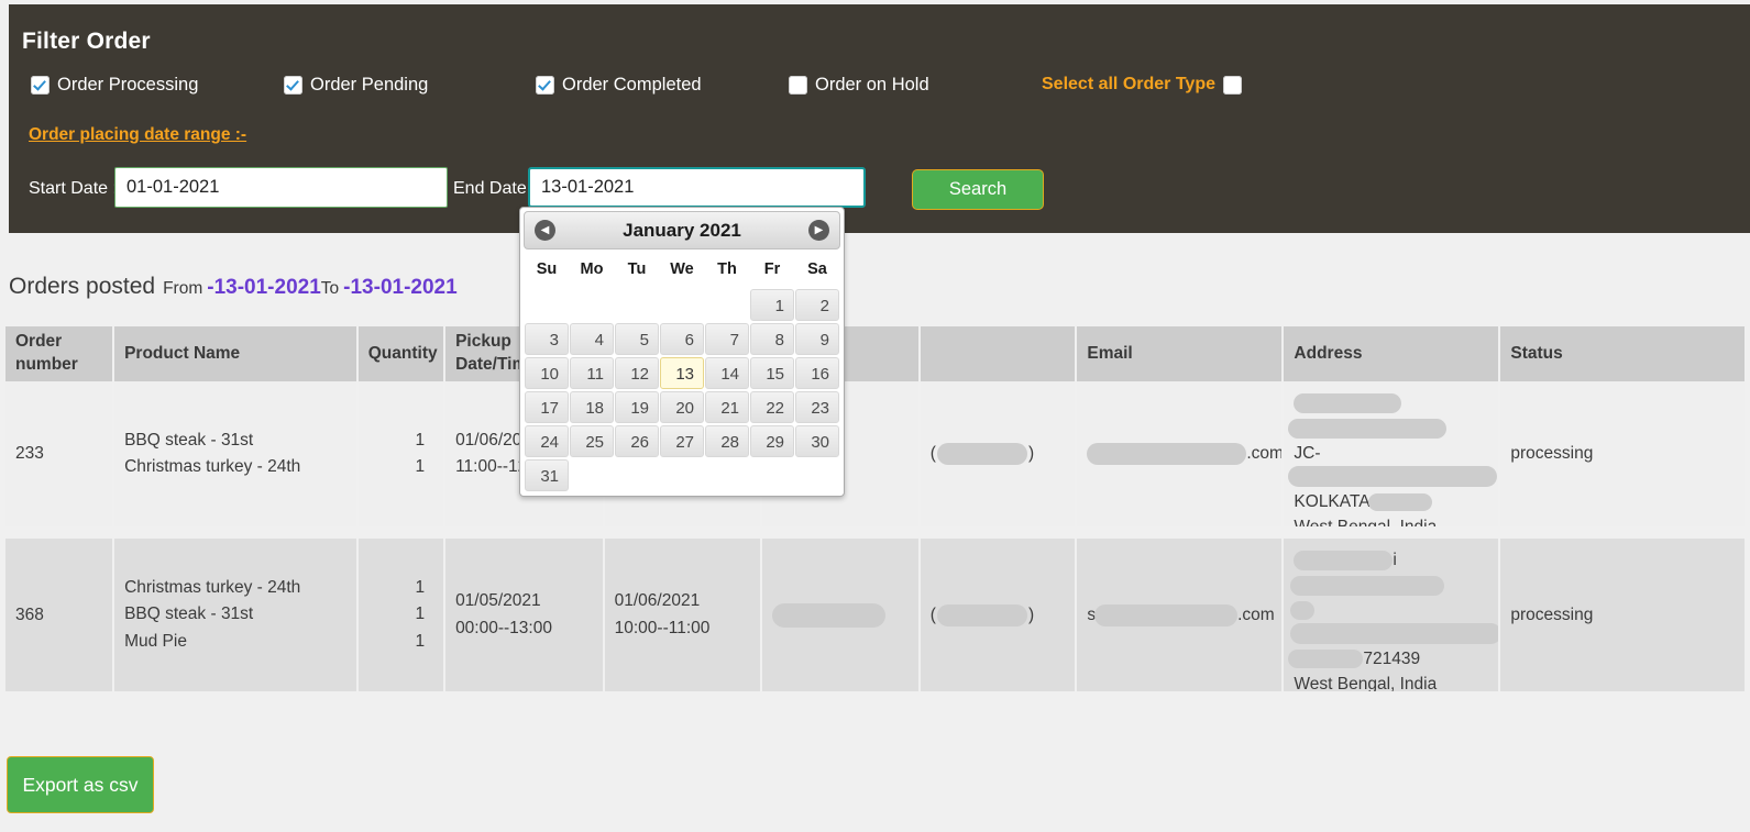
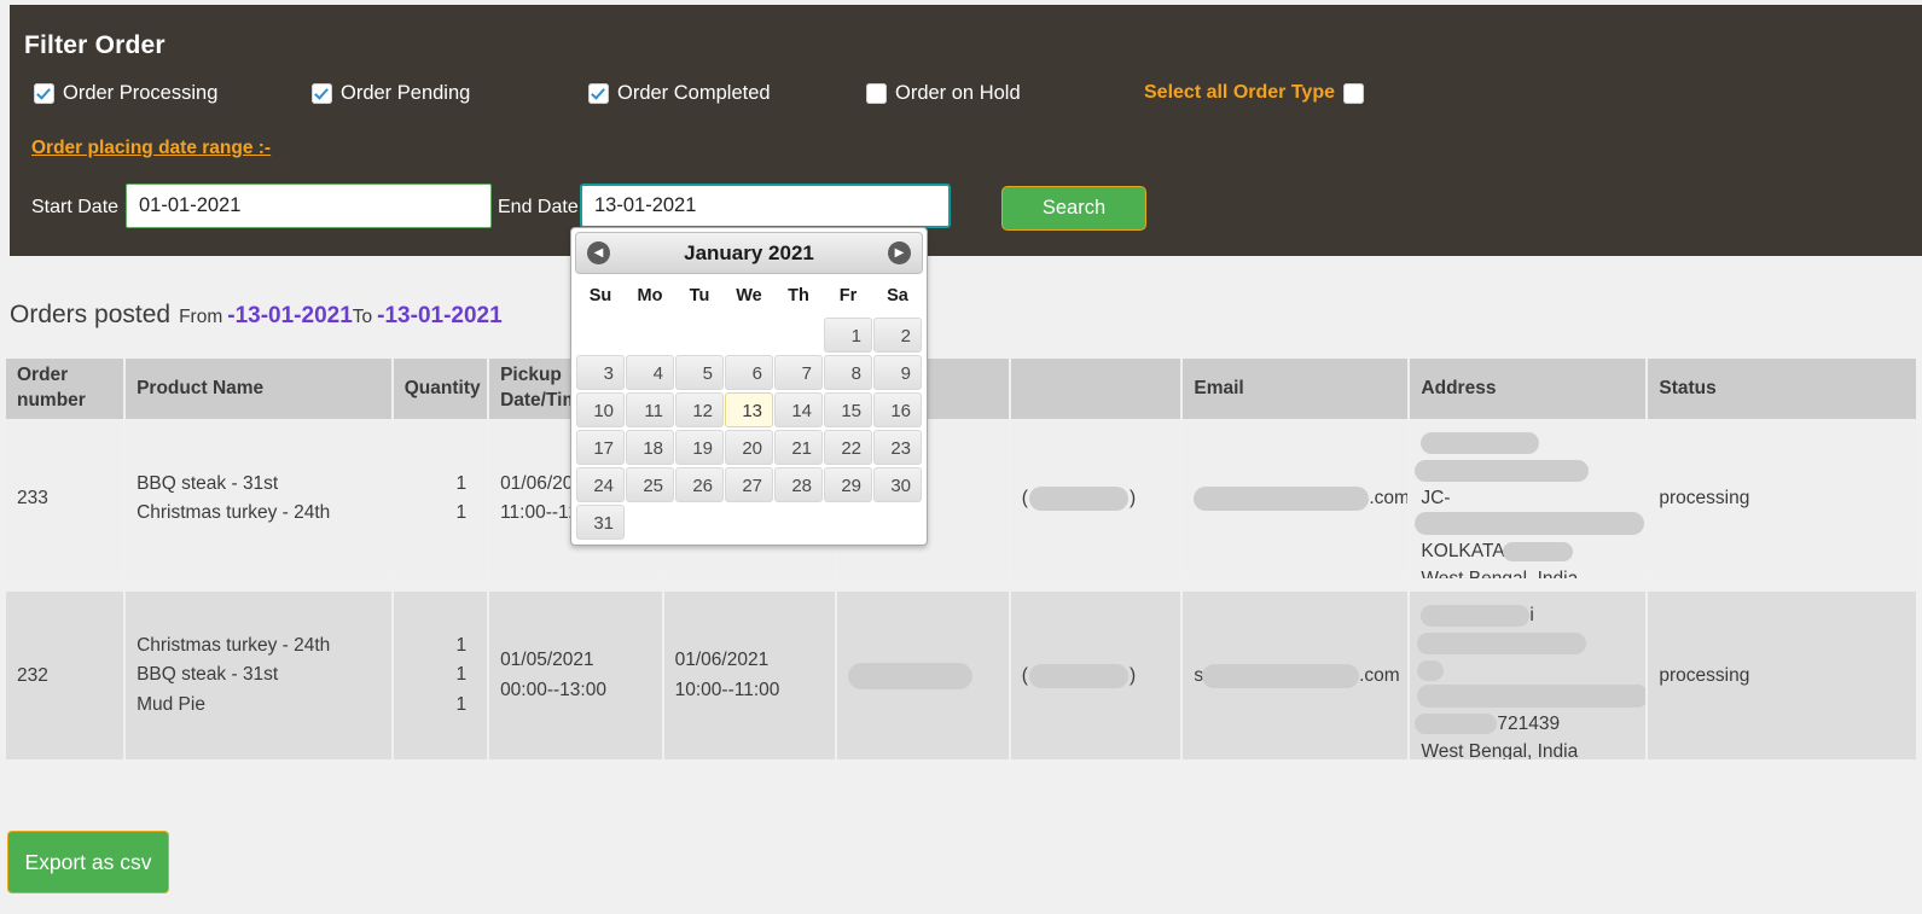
  Filter Order
  Order Processing
  Order Pending
  Order Completed
  Order on Hold
  Select all Order Type
  Order placing date range :-
  Start Date
  01-01-2021
  End Date
  13-01-2021
  Search
  Orders posted From -13-01-2021To -13-01-2021
  Order
  number
  Product Name
  Quantity
  Pickup
  Date/Ti
  Email
  Address
  Status
  233
  BBQ steak - 31st
  Christmas turkey - 24th
  1
  1
  01/06/20
  ( )
  .com
  JC-
  KOLKATA
  processing
- 368
+ 232
  Christmas turkey - 24th
  BBQ steak - 31st
  Mud Pie
  1
  1
  1
  01/05/2021
  00:00--13:00
  01/06/2021
  10:00--11:00
  ( )
  s .com
  i
  721439
  West Bengal, India
  processing
  Export as csv
  ◀
  January 2021
  ▶
  Su	Mo	Tu	We	Th	Fr	Sa
  					1	2
  3	4	5	6	7	8	9
  10	11	12	13	14	15	16
  17	18	19	20	21	22	23
  24	25	26	27	28	29	30
  31
